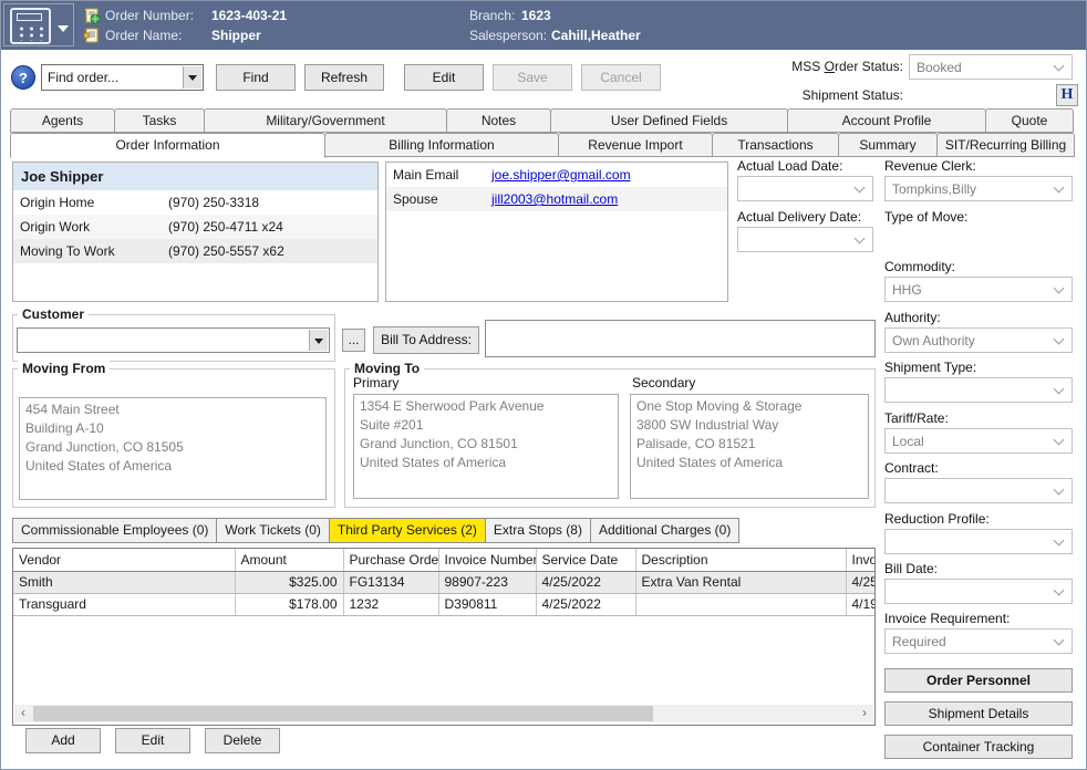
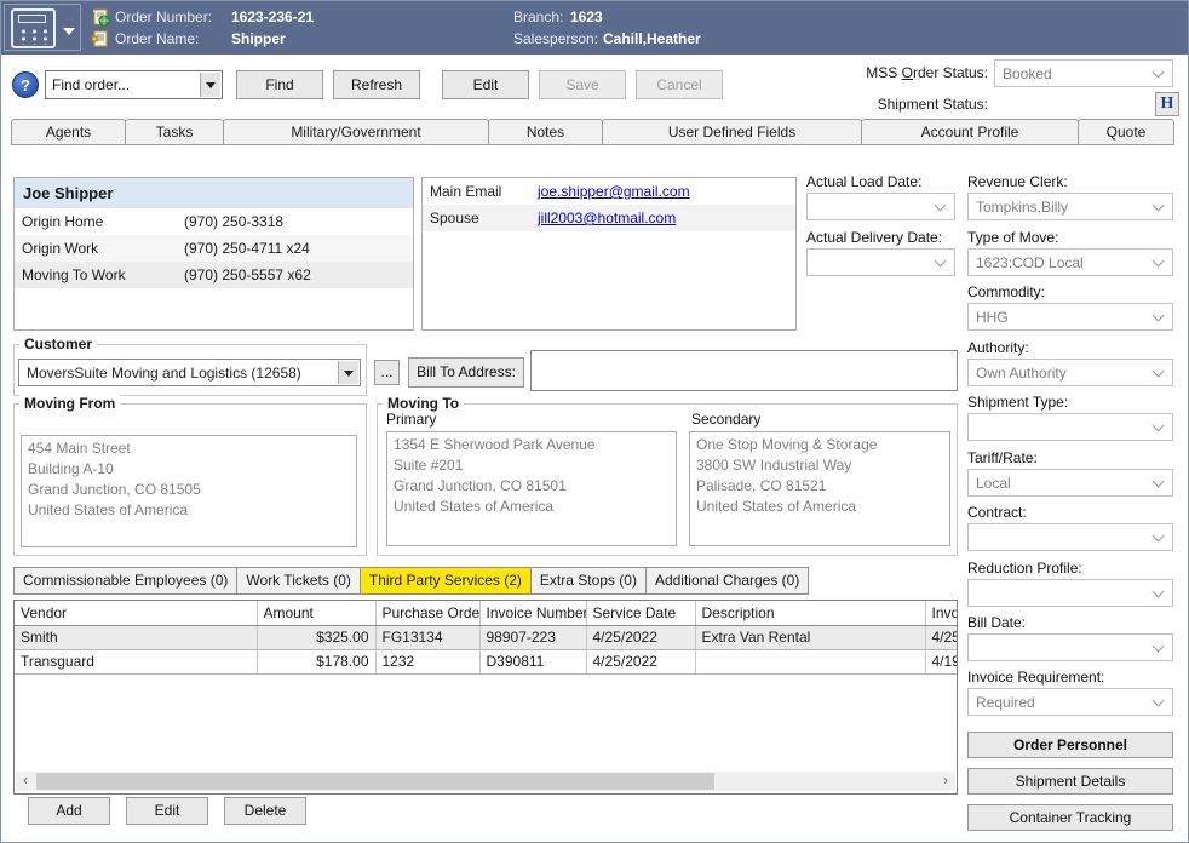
  Order Number:
- 1623-403-21
+ 1623-236-21
  Order Name:
  Shipper
  Branch:
  1623
  Salesperson:
  Cahill,Heather
  ?
  Find order...
  Find
  Refresh
  Edit
  Save
  Cancel
  MSS Order Status:
  Booked
  Shipment Status:
  H
  Agents
  Tasks
  Military/Government
  Notes
  User Defined Fields
  Account Profile
  Quote
- Order Information
- Billing Information
- Revenue Import
- Transactions
- Summary
- SIT/Recurring Billing
  Joe Shipper
  Origin Home
  (970) 250-3318
  Origin Work
  (970) 250-4711 x24
  Moving To Work
  (970) 250-5557 x62
  Main Email
  joe.shipper@gmail.com
  Spouse
  jill2003@hotmail.com
  Actual Load Date:
  Actual Delivery Date:
  Revenue Clerk:
  Tompkins,Billy
  Type of Move:
+ 1623:COD Local
  Commodity:
  HHG
  Authority:
  Own Authority
  Shipment Type:
  Tariff/Rate:
  Local
  Contract:
  Reduction Profile:
  Bill Date:
  Invoice Requirement:
  Required
  Order Personnel
  Shipment Details
  Container Tracking
  Customer
+ MoversSuite Moving and Logistics (12658)
  ...
  Bill To Address:
  Moving From
  454 Main Street
  Building A-10
  Grand Junction, CO 81505
  United States of America
  Moving To
  Primary
  1354 E Sherwood Park Avenue
  Suite #201
  Grand Junction, CO 81501
  United States of America
  Secondary
  One Stop Moving & Storage
  3800 SW Industrial Way
  Palisade, CO 81521
  United States of America
  Commissionable Employees (0)
  Work Tickets (0)
  Third Party Services (2)
- Extra Stops (8)
+ Extra Stops (0)
  Additional Charges (0)
  Vendor	Amount	Purchase Orde	Invoice Numbe	Service Date	Description	Invo
  Smith	$325.00	FG13134	98907-223	4/25/2022	Extra Van Rental	4/25
  Transguard	$178.00	1232	D390811	4/25/2022		4/19
  ‹
  ›
  Add
  Edit
  Delete
